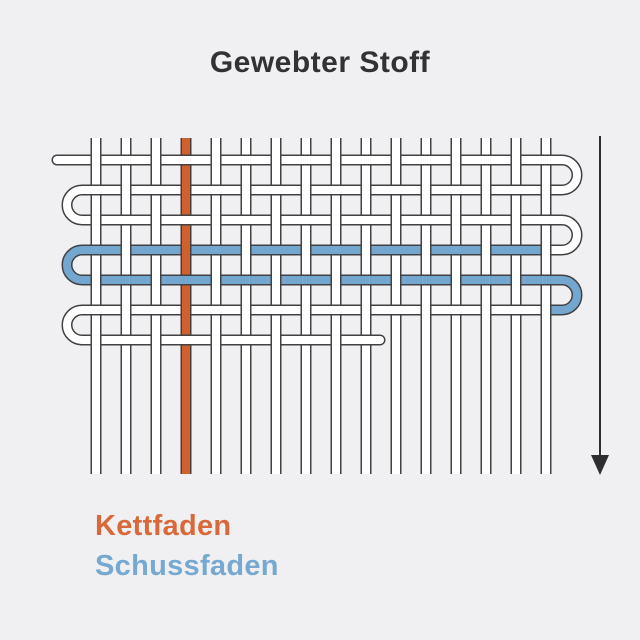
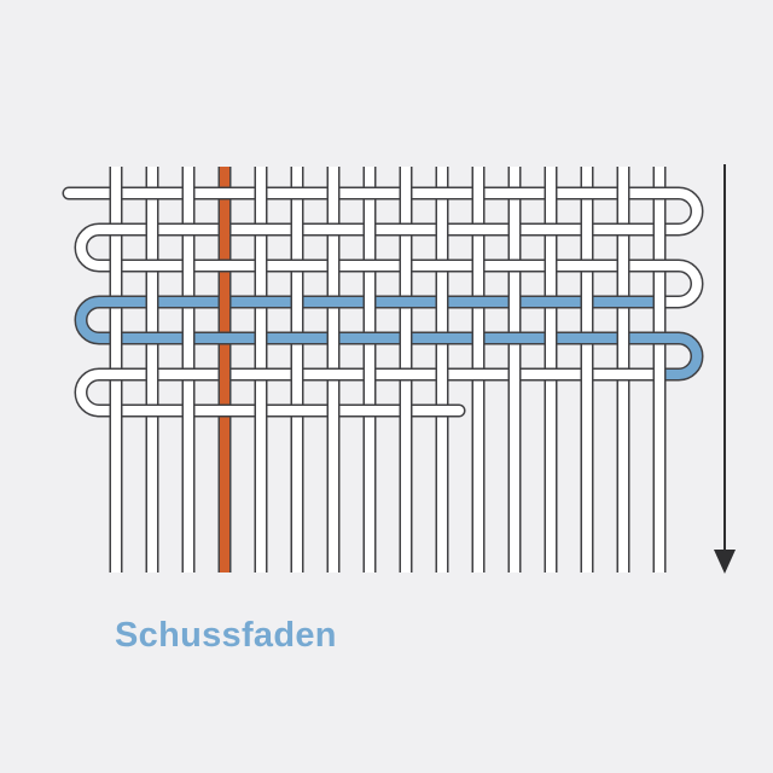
- Gewebter Stoff
- Kettfaden
  Schussfaden
